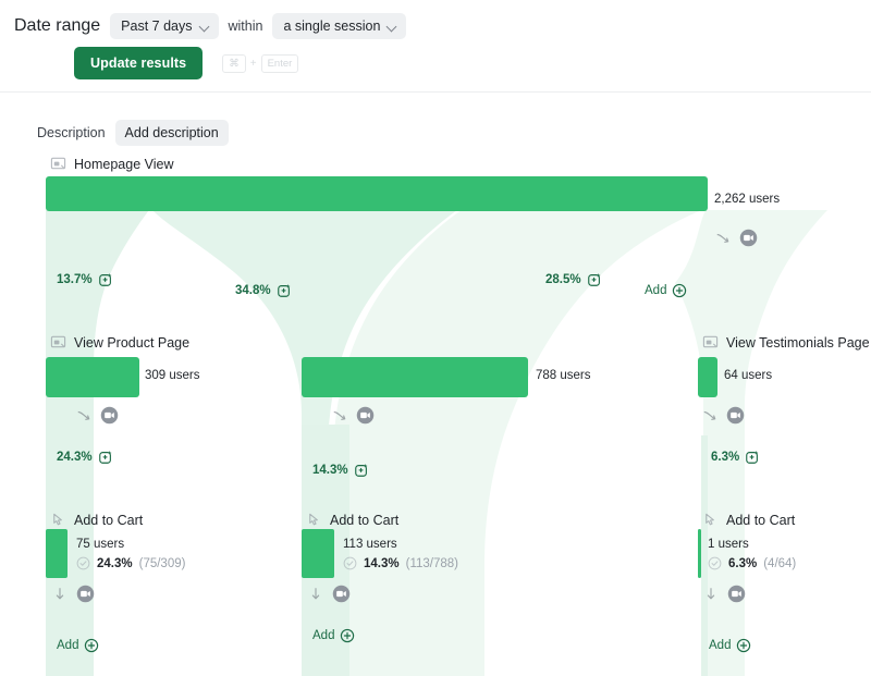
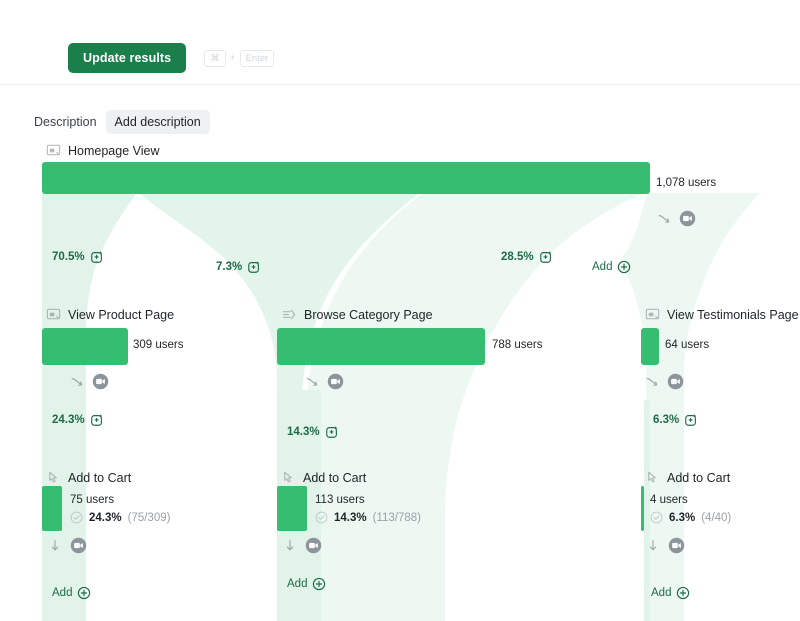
- Date range
- Past 7 days
- within
- a single session
  Update results
  ⌘
  +
  Enter
  Description
  Add description
  Homepage View
- 2,262 users
+ 1,078 users
- 13.7%
+ 70.5%
- 34.8%
+ 7.3%
  28.5%
  Add
  View Product Page
  309 users
  24.3%
  Add to Cart
  75 users
  24.3%
  (75/309)
  Add
+ Browse Category Page
  788 users
  14.3%
  Add to Cart
  113 users
  14.3%
  (113/788)
  Add
  View Testimonials Page
  64 users
  6.3%
  Add to Cart
- 1 users
+ 4 users
  6.3%
- (4/64)
+ (4/40)
  Add
